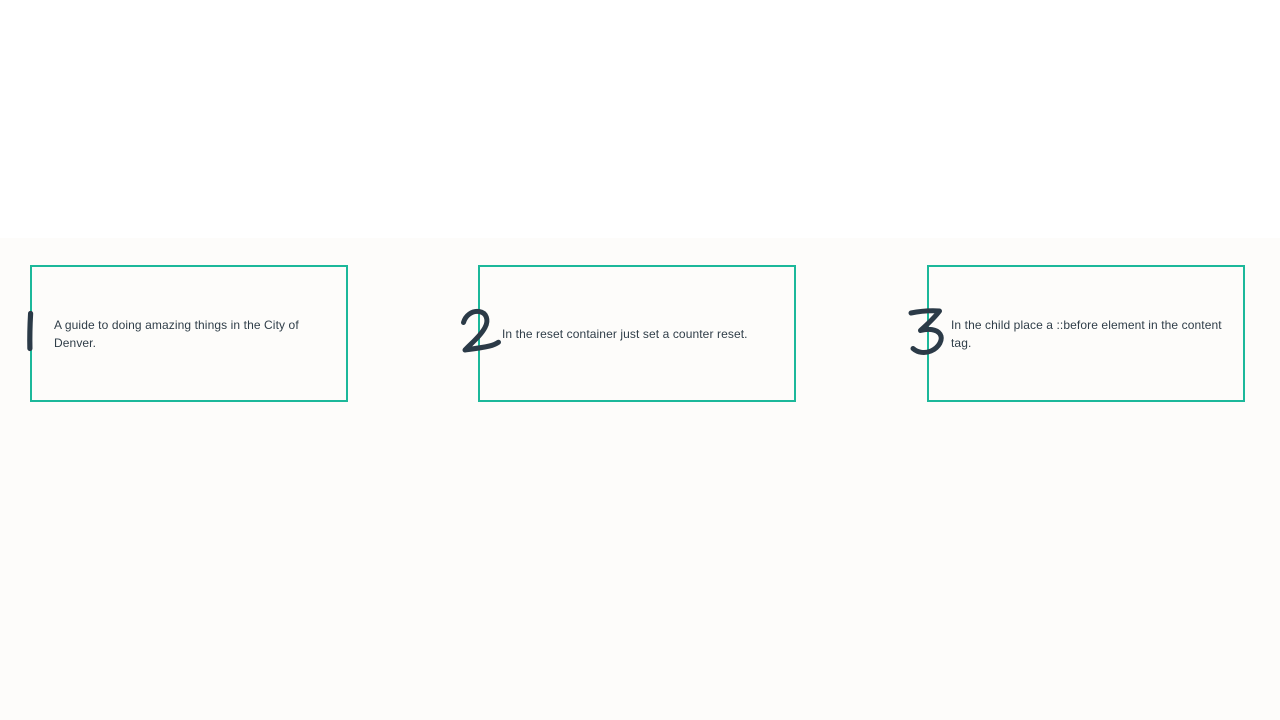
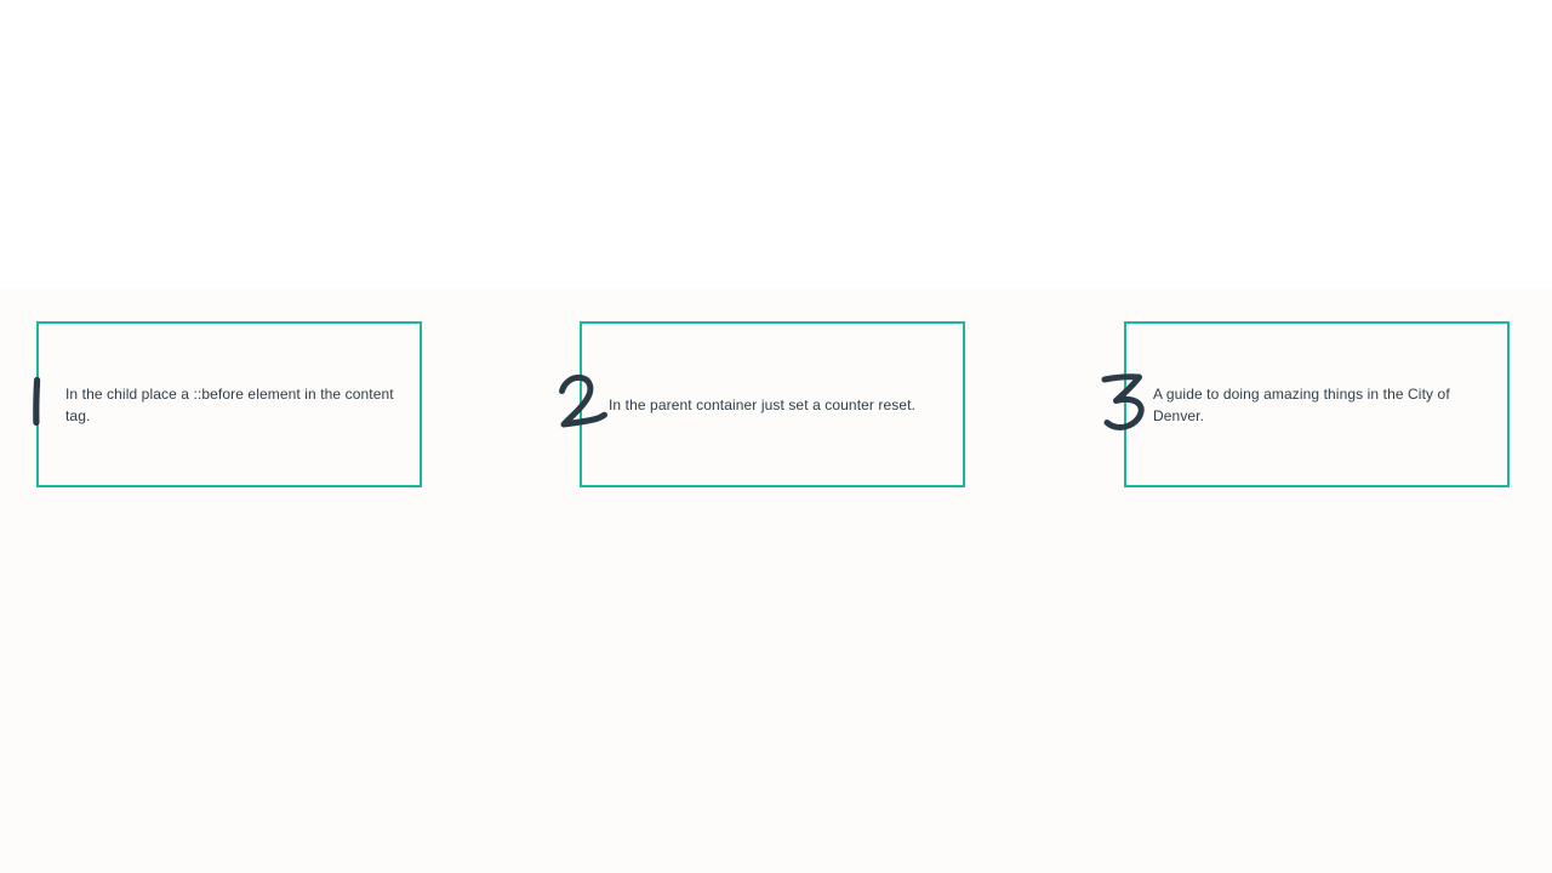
- A guide to doing amazing things in the City of Denver.
+ In the child place a ::before element in the content tag.
- In the reset container just set a counter reset.
+ In the parent container just set a counter reset.
- In the child place a ::before element in the content tag.
+ A guide to doing amazing things in the City of Denver.
